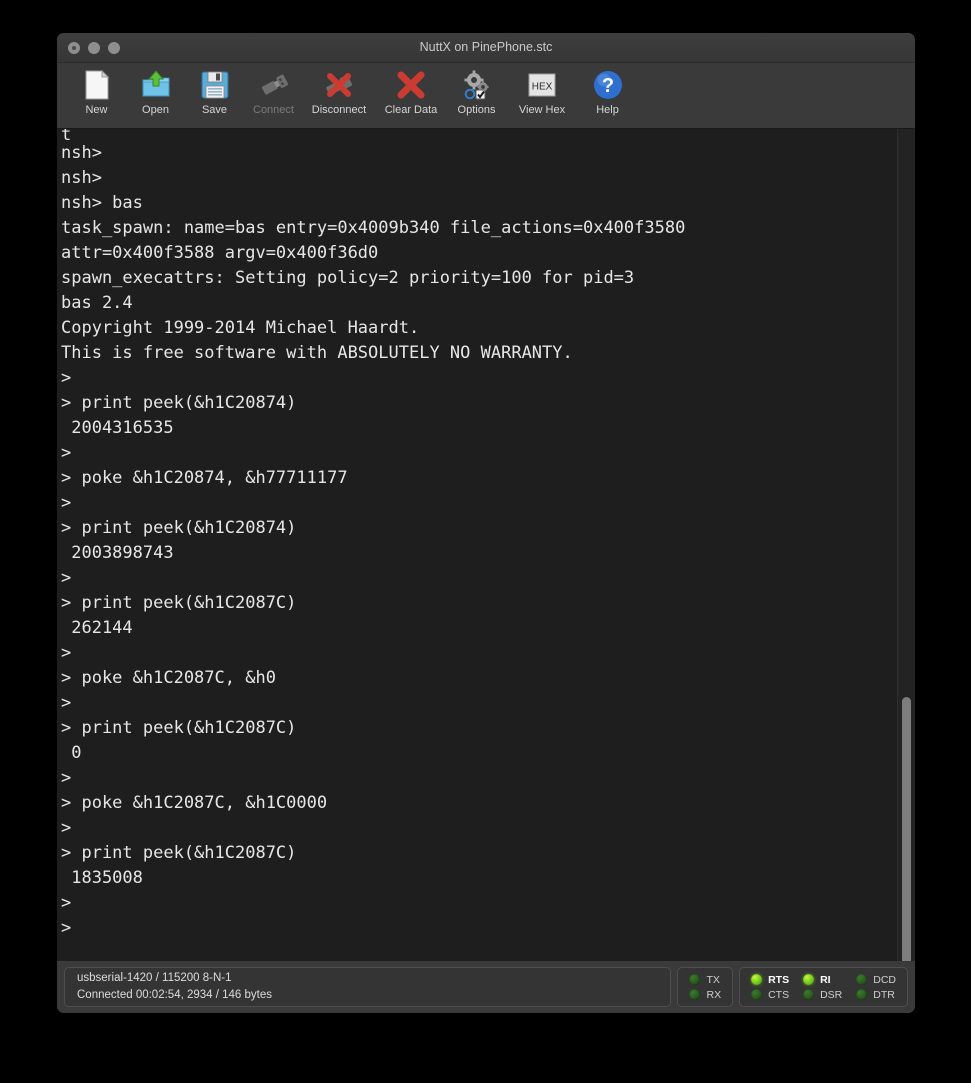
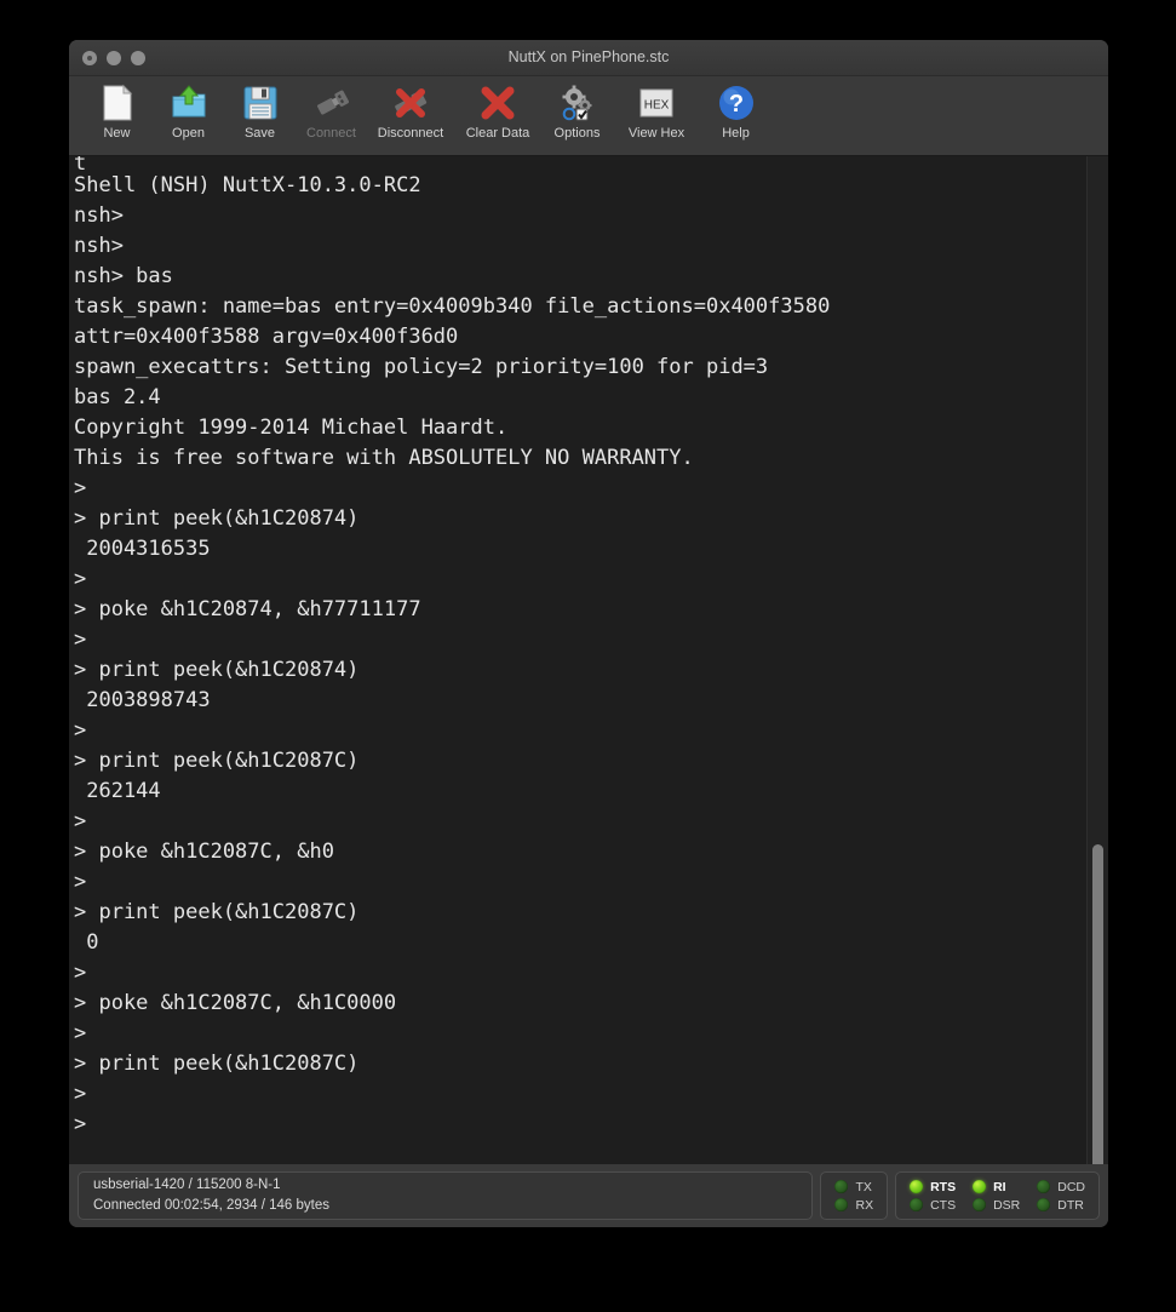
  NuttX on PinePhone.stc
  New
  Open
  Save
  Connect
  Disconnect
  Clear Data
  Options
  HEX
  View Hex
  ?
  Help
  t
+ Shell (NSH) NuttX-10.3.0-RC2
  nsh>
  nsh>
  nsh> bas
  task_spawn: name=bas entry=0x4009b340 file_actions=0x400f3580
  attr=0x400f3588 argv=0x400f36d0
  spawn_execattrs: Setting policy=2 priority=100 for pid=3
  bas 2.4
  Copyright 1999-2014 Michael Haardt.
  This is free software with ABSOLUTELY NO WARRANTY.
  >
  > print peek(&h1C20874)
  2004316535
  >
  > poke &h1C20874, &h77711177
  >
  > print peek(&h1C20874)
  2003898743
  >
  > print peek(&h1C2087C)
  262144
  >
  > poke &h1C2087C, &h0
  >
  > print peek(&h1C2087C)
  0
  >
  > poke &h1C2087C, &h1C0000
  >
  > print peek(&h1C2087C)
- 1835008
  >
  >
  usbserial-1420 / 115200 8-N-1
  Connected 00:02:54, 2934 / 146 bytes
  TX
  RX
  RTS
  CTS
  RI
  DSR
  DCD
  DTR
